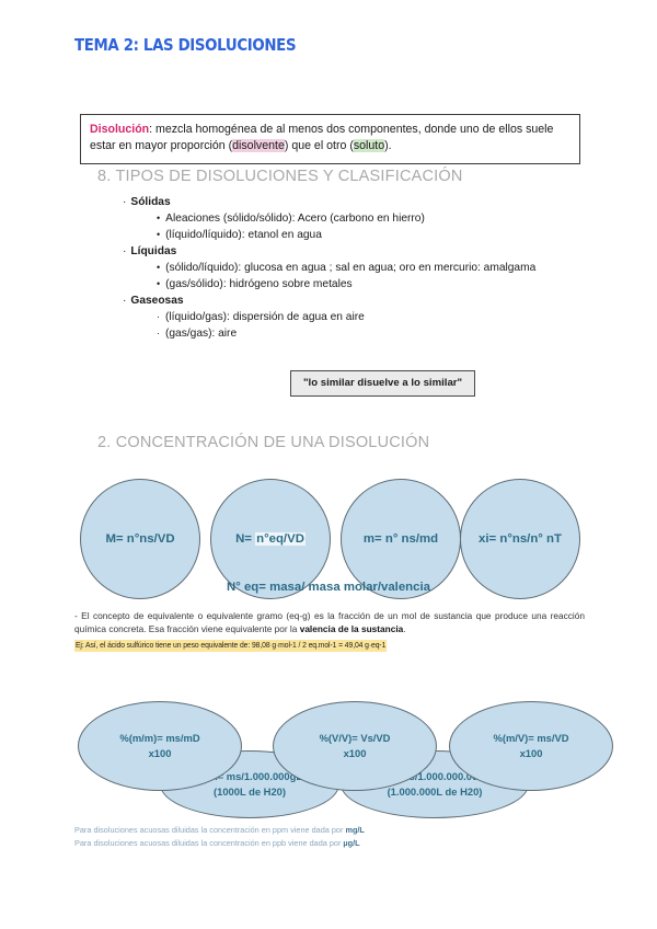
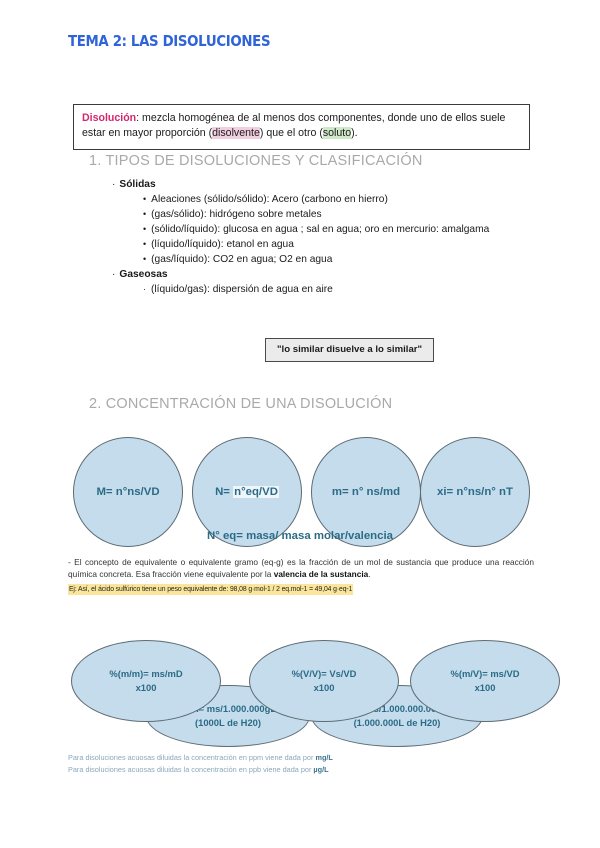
  TEMA 2: LAS DISOLUCIONES
  Disolución: mezcla homogénea de al menos dos componentes, donde uno de ellos suele estar en mayor proporción (disolvente) que el otro (soluto).
- 8. TIPOS DE DISOLUCIONES Y CLASIFICACIÓN
+ 1. TIPOS DE DISOLUCIONES Y CLASIFICACIÓN
  · Sólidas
  • Aleaciones (sólido/sólido): Acero (carbono en hierro)
- • (líquido/líquido): etanol en agua
+ • (gas/sólido): hidrógeno sobre metales
- · Líquidas
  • (sólido/líquido): glucosa en agua ; sal en agua; oro en mercurio: amalgama
- • (gas/sólido): hidrógeno sobre metales
+ • (líquido/líquido): etanol en agua
+ • (gas/líquido): CO2 en agua; O2 en agua
  · Gaseosas
  · (líquido/gas): dispersión de agua en aire
- · (gas/gas): aire
  "lo similar disuelve a lo similar"
  2. CONCENTRACIÓN DE UNA DISOLUCIÓN
  M= n°ns/VD
  N= n°eq/VD
  m= n° ns/md
  xi= n°ns/n° nT
  N° eq= masa/ masa molar/valencia
  - El concepto de equivalente o equivalente gramo (eq-g) es la fracción de un mol de sustancia que produce una reacción química concreta. Esa fracción viene equivalente por la valencia de la sustancia.
  Ej: Así, el ácido sulfúrico tiene un peso equivalente de: 98,08 g·mol-1 / 2 eq.mol-1 = 49,04 g·eq-1
  %(m/m)= ms/mD
  x100
  %(V/V)= Vs/VD
  x100
  %(m/V)= ms/VD
  x100
  = ms/1.000.000g
  (1000L de H20)
  (1.000.000L de H20)
  Para disoluciones acuosas diluidas la concentración en ppm viene dada por mg/L
  Para disoluciones acuosas diluidas la concentración en ppb viene dada por µg/L
